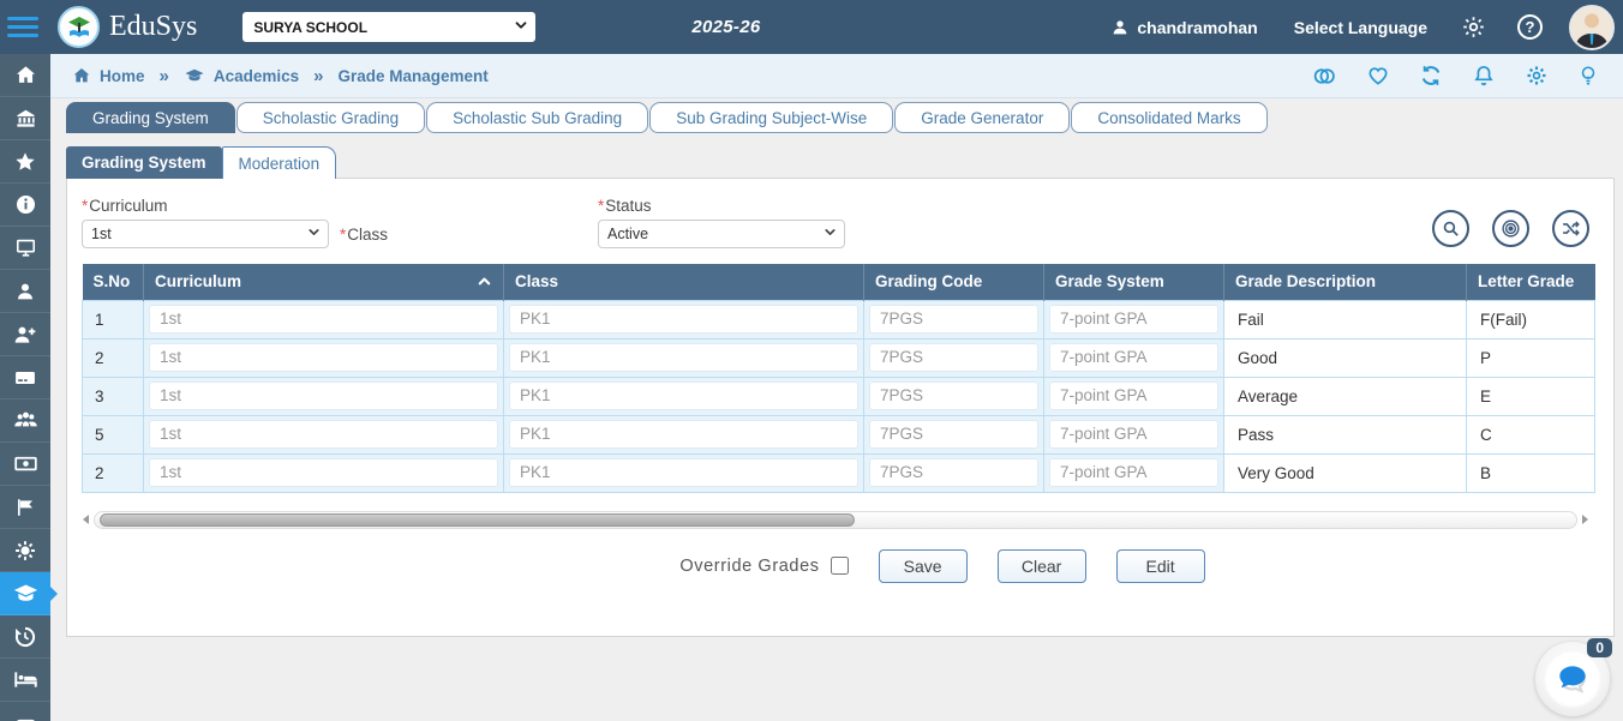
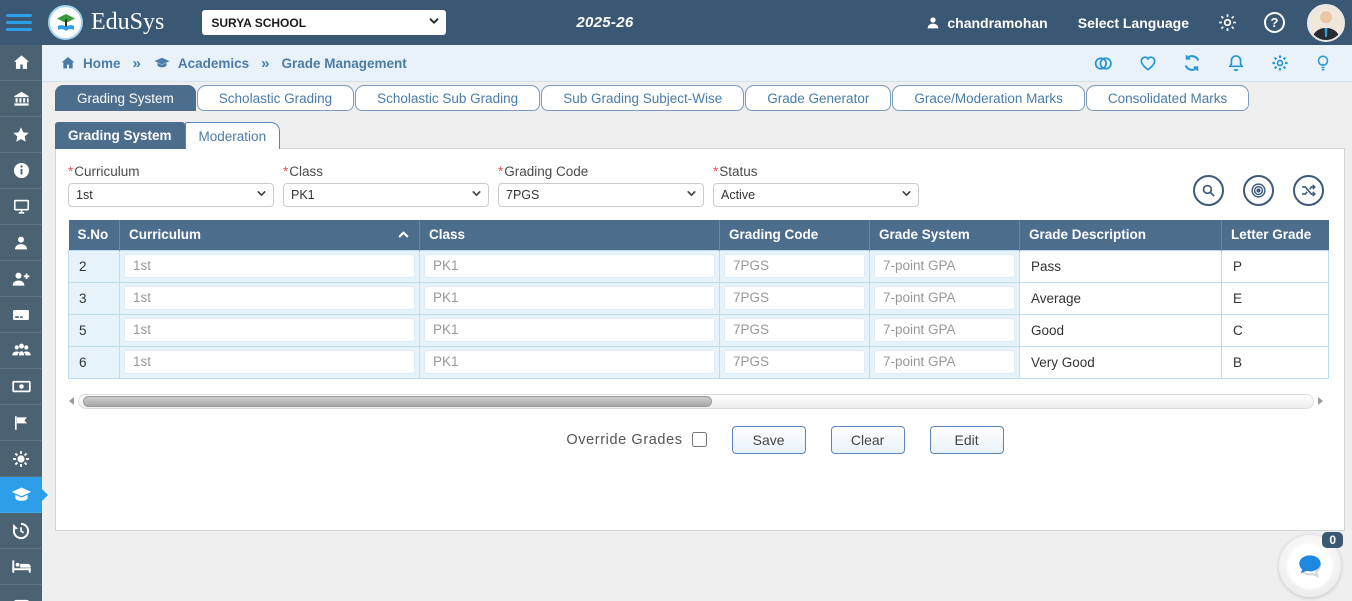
  EduSys
  SURYA SCHOOL
  2025-26
  chandramohan
  Select Language
  ?
  Home
  »
  Academics
  »
  Grade Management
  Grading System
  Scholastic Grading
  Scholastic Sub Grading
  Sub Grading Subject-Wise
  Grade Generator
+ Grace/Moderation Marks
  Consolidated Marks
  Grading System
  Moderation
  *Curriculum
  1st
  *Class
+ PK1
+ *Grading Code
+ 7PGS
  *Status
  Active
  S.No	Curriculum	Class	Grading Code	Grade System	Grade Description	Letter Grade
- 1	1st	PK1	7PGS	7-point GPA	Fail	F(Fail)
- 2	1st	PK1	7PGS	7-point GPA	Good	P
+ 2	1st	PK1	7PGS	7-point GPA	Pass	P
  3	1st	PK1	7PGS	7-point GPA	Average	E
- 5	1st	PK1	7PGS	7-point GPA	Pass	C
+ 5	1st	PK1	7PGS	7-point GPA	Good	C
- 2	1st	PK1	7PGS	7-point GPA	Very Good	B
+ 6	1st	PK1	7PGS	7-point GPA	Very Good	B
  Override Grades
  Save
  Clear
  Edit
  0
